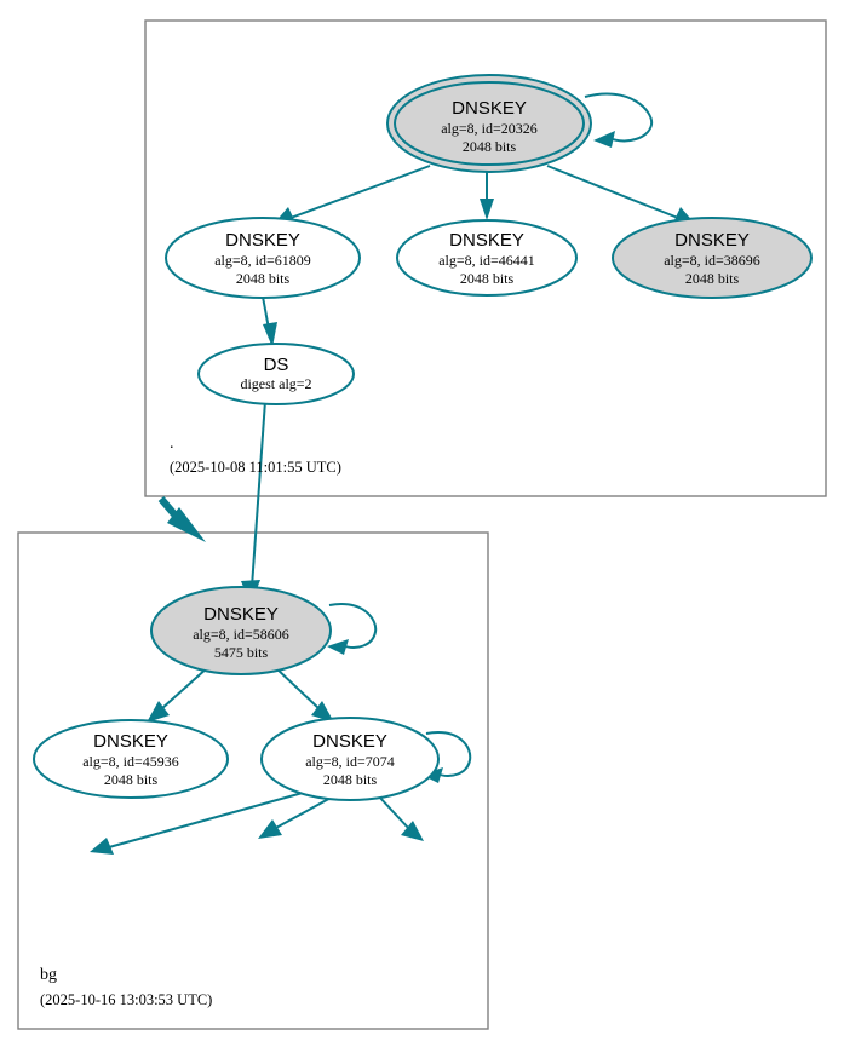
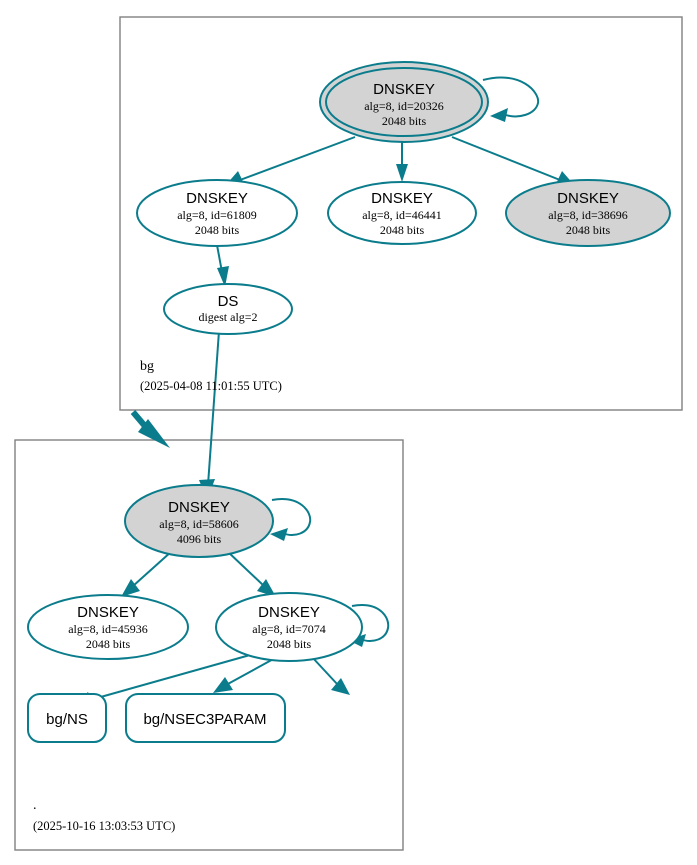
  DNSKEY
  alg=8, id=20326
  2048 bits
  DNSKEY
  alg=8, id=61809
  2048 bits
  DNSKEY
  alg=8, id=46441
  2048 bits
  DNSKEY
  alg=8, id=38696
  2048 bits
  DS
  digest alg=2
- .
+ bg
- (2025-10-08 11:01:55 UTC)
+ (2025-04-08 11:01:55 UTC)
  DNSKEY
  alg=8, id=58606
- 5475 bits
+ 4096 bits
  DNSKEY
  alg=8, id=45936
  2048 bits
  DNSKEY
  alg=8, id=7074
  2048 bits
+ bg/NS
+ bg/NSEC3PARAM
- bg
+ .
  (2025-10-16 13:03:53 UTC)
